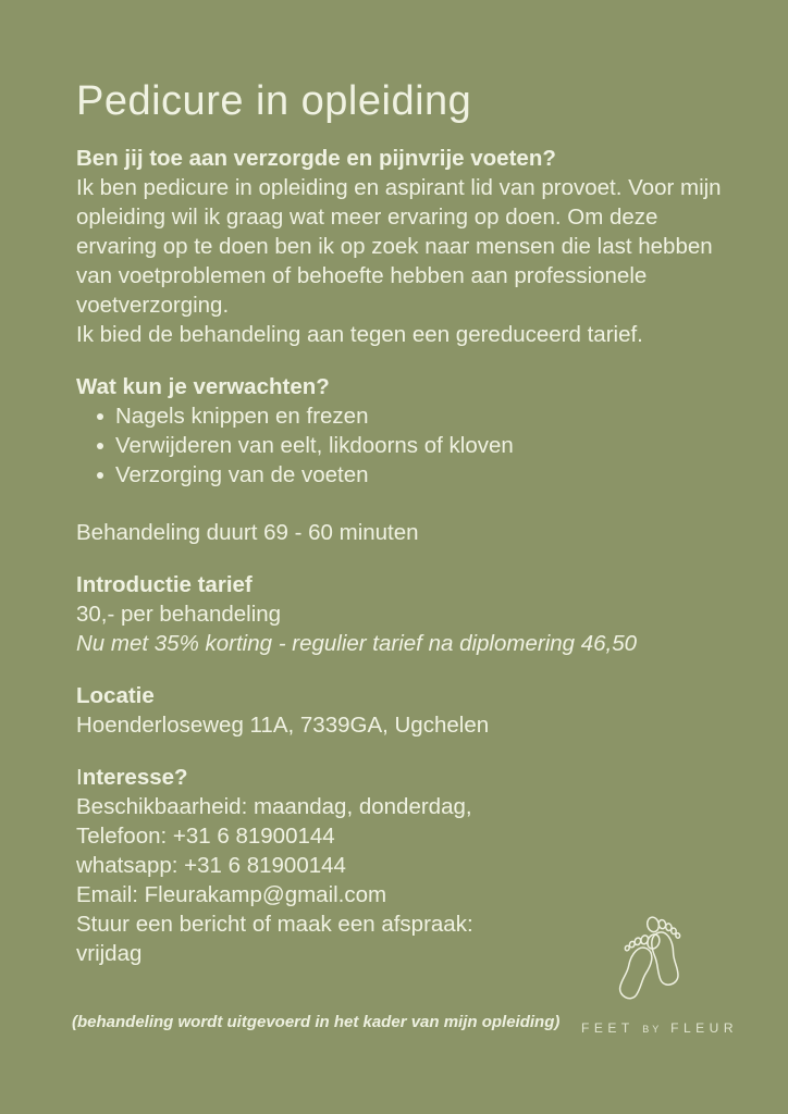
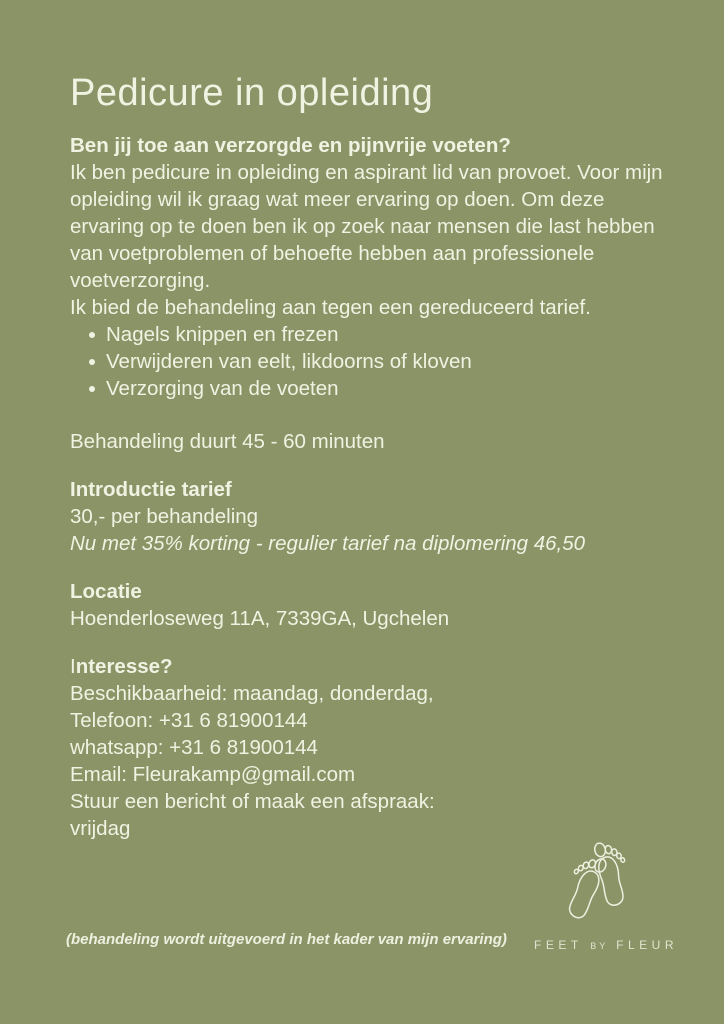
  Pedicure in opleiding
  Ben jij toe aan verzorgde en pijnvrije voeten?
  Ik ben pedicure in opleiding en aspirant lid van provoet. Voor mijn opleiding wil ik graag wat meer ervaring op doen. Om deze ervaring op te doen ben ik op zoek naar mensen die last hebben van voetproblemen of behoefte hebben aan professionele voetverzorging.
  Ik bied de behandeling aan tegen een gereduceerd tarief.
- Wat kun je verwachten?
  Nagels knippen en frezen
  Verwijderen van eelt, likdoorns of kloven
  Verzorging van de voeten
- Behandeling duurt 69 - 60 minuten
+ Behandeling duurt 45 - 60 minuten
  Introductie tarief
  30,- per behandeling
  Nu met 35% korting - regulier tarief na diplomering 46,50
  Locatie
  Hoenderloseweg 11A, 7339GA, Ugchelen
  Interesse?
  Beschikbaarheid: maandag, donderdag,
  Telefoon: +31 6 81900144
  whatsapp: +31 6 81900144
  Email: Fleurakamp@gmail.com
  Stuur een bericht of maak een afspraak:
  vrijdag
  FEET BY FLEUR
- (behandeling wordt uitgevoerd in het kader van mijn opleiding)
+ (behandeling wordt uitgevoerd in het kader van mijn ervaring)
